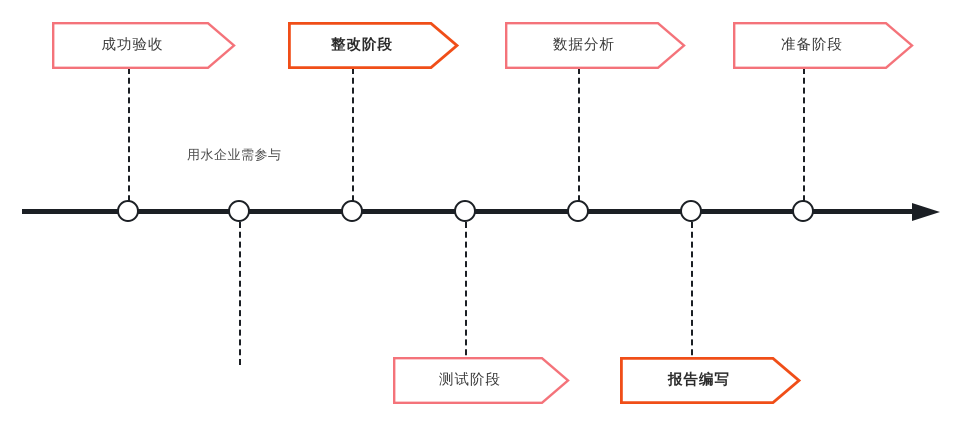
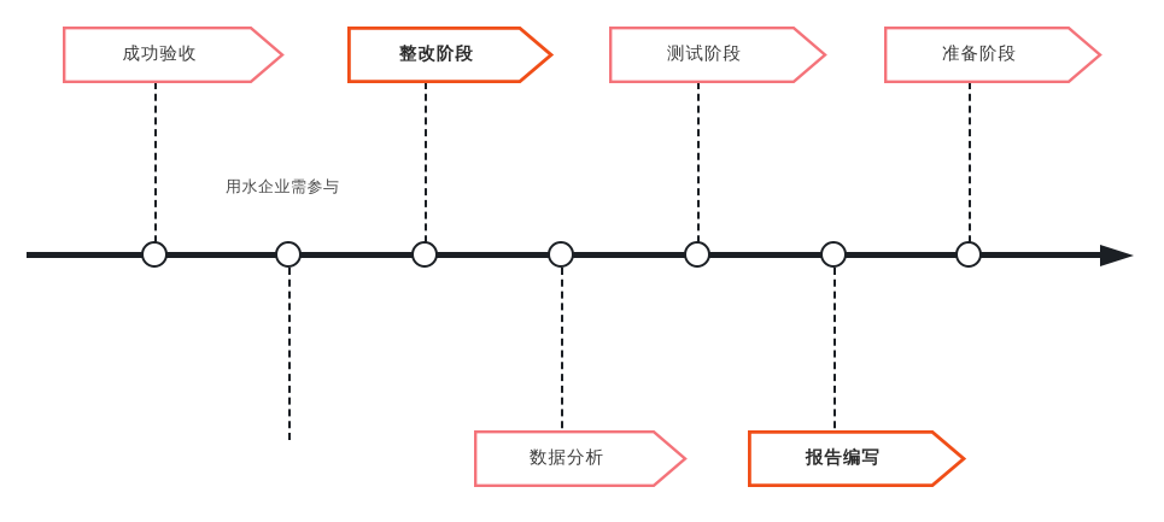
  用水企业需参与
  成功验收
  整改阶段
- 数据分析
+ 测试阶段
  准备阶段
- 测试阶段
+ 数据分析
  报告编写
